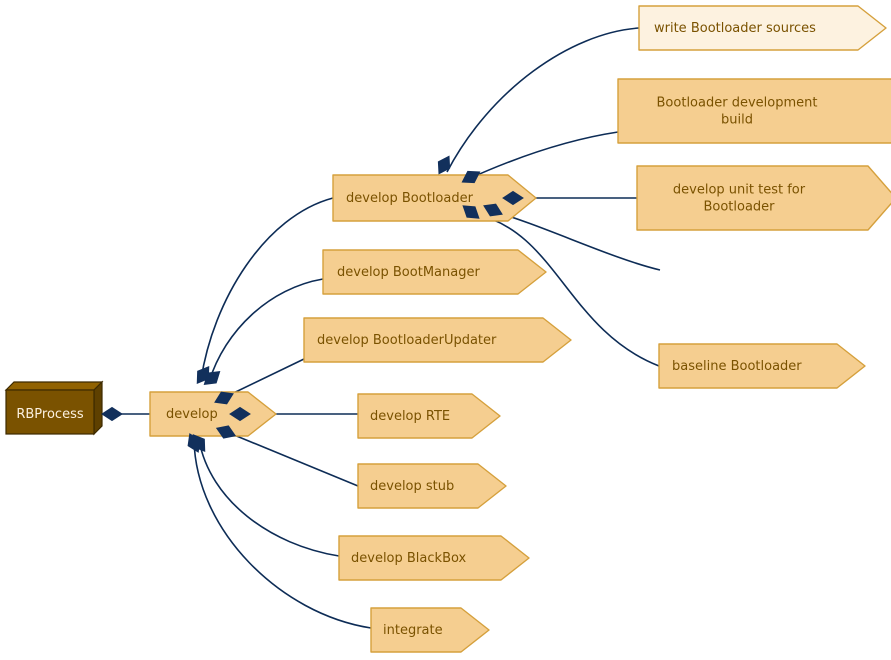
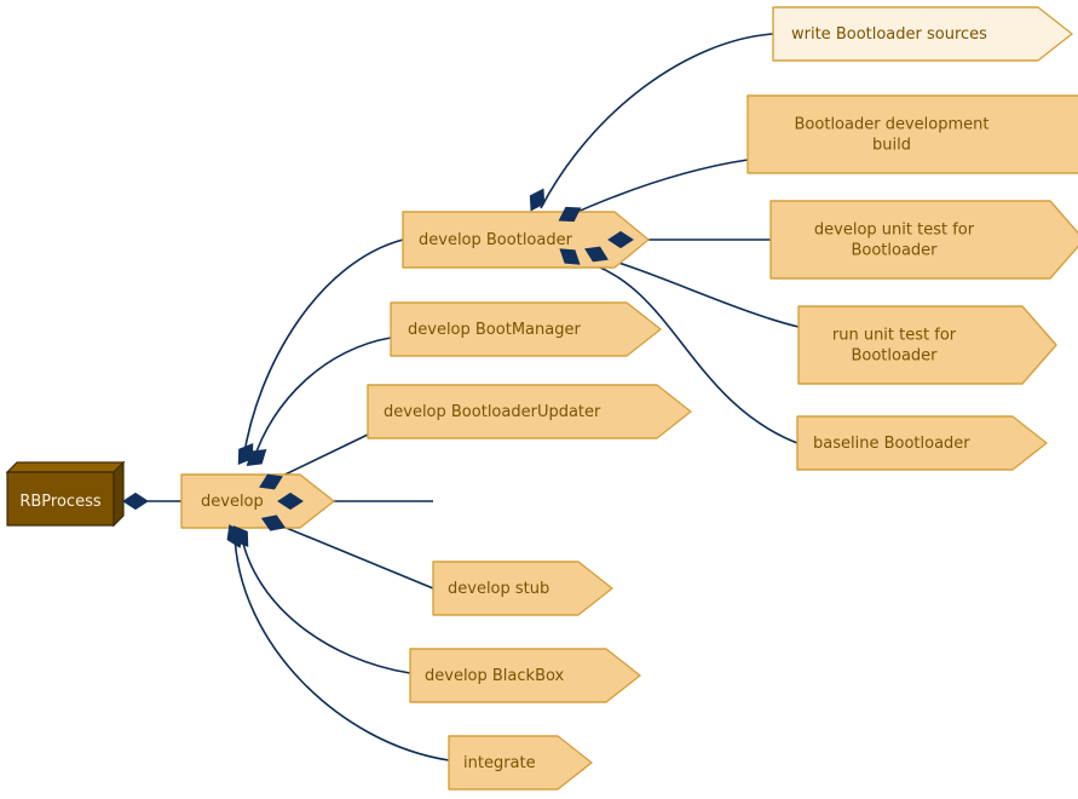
  RBProcess
  develop
  develop Bootloader
  develop BootManager
  develop BootloaderUpdater
- develop RTE
  develop stub
  develop BlackBox
  integrate
  write Bootloader sources
  Bootloader development build
  develop unit test for Bootloader
+ run unit test for Bootloader
  baseline Bootloader
